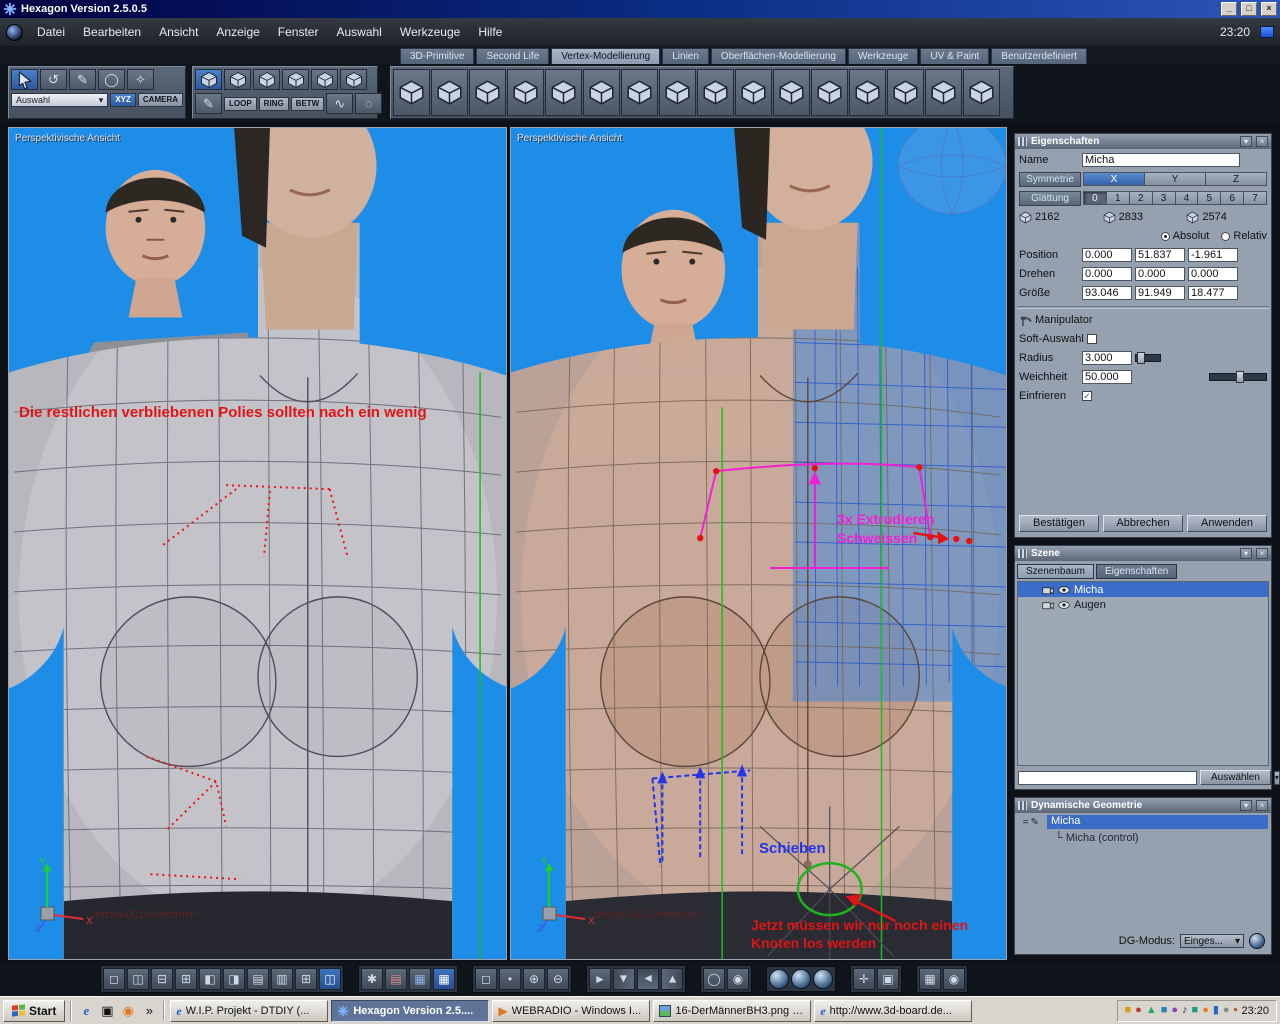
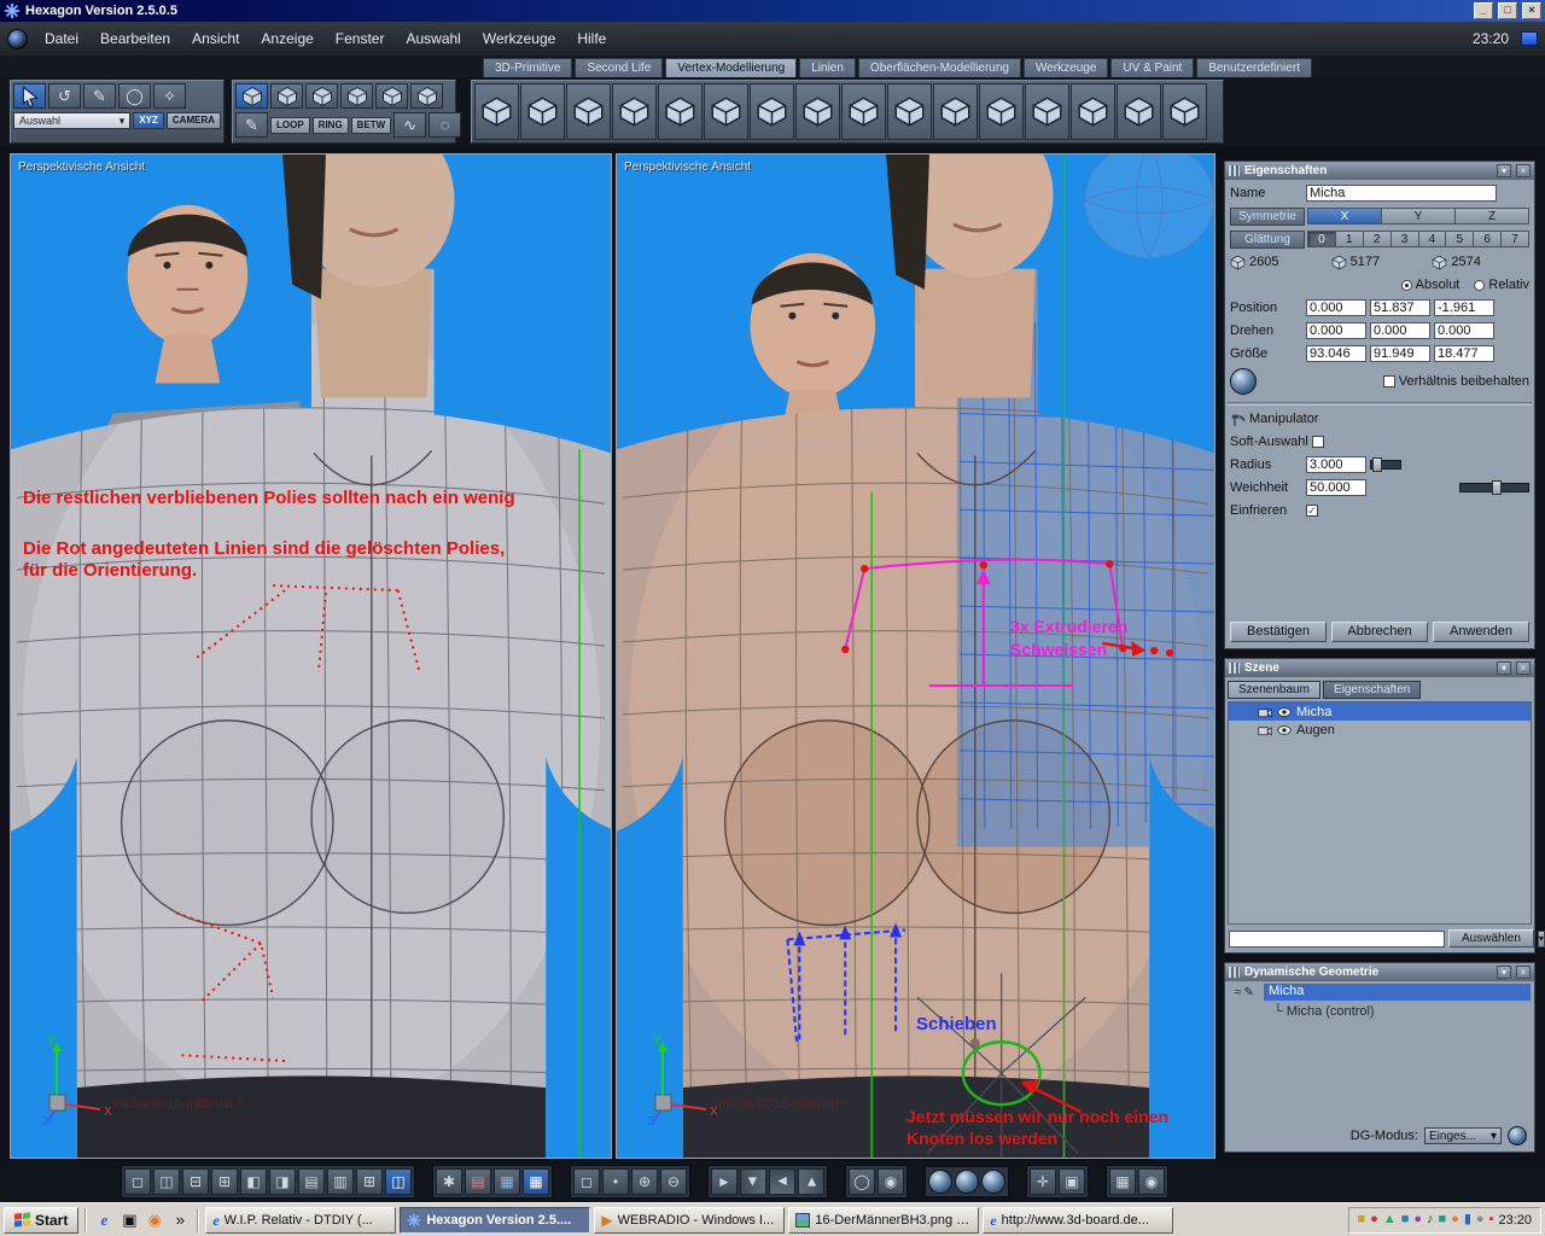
  Hexagon Version 2.5.0.5
  _
  □
  ×
  Datei
  Bearbeiten
  Ansicht
  Anzeige
  Fenster
  Auswahl
  Werkzeuge
  Hilfe
  23:20
  3D-Primitive
  Second Life
  Vertex-Modellierung
  Linien
  Oberflächen-Modellierung
  Werkzeuge
  UV & Paint
  Benutzerdefiniert
  ↺
  ✎
  ◯
  ✧
  Auswahl
  ▾
  XYZ
  CAMERA
  ✎
  LOOP
  RING
  BETW
  ∿
  ◌
  Perspektivische Ansicht
  Die restlichen verbliebenen Polies sollten nach ein wenig
+ Die Rot angedeuteten Linien sind die gelöschten Polies,
+ für die Orientierung.
  Y
  X
  Z
  micha-0016-mitbrust *
  Perspektivische Ansicht
  3x Extrudieren
  Schweissen
  Schieben
  Jetzt müssen wir nur noch einen
  Knoten los werden
  Y
  X
  Z
  micha-0016-mitbrust *
  Eigenschaften
  ▾
  ×
  Name
  Micha
  Symmetrie
  X
  Y
  Z
  Glättung
  0
  1
  2
  3
  4
  5
  6
  7
- 2162
+ 2605
- 2833
+ 5177
  2574
  Absolut
  Relativ
  Position
  0.000
  51.837
  -1.961
  Drehen
  0.000
  0.000
  0.000
  Größe
  93.046
  91.949
  18.477
+ Verhältnis beibehalten
  Manipulator
  Soft-Auswahl
  Radius
  3.000
  Weichheit
  50.000
  Einfrieren
  ✓
  Bestätigen
  Abbrechen
  Anwenden
  Szene
  ▾
  ×
  Szenenbaum
  Eigenschaften
  Micha
  Augen
  Auswählen
  ▾
  Dynamische Geometrie
  ▾
  ×
  ≈
  ✎
  Micha
  └
  Micha (control)
  DG-Modus:
  Einges...
  ▾
  ◻
  ◫
  ⊟
  ⊞
  ◧
  ◨
  ▤
  ▥
  ⊞
  ◫
  ✱
  ▤
  ▦
  ▦
  ◻
  •
  ⊕
  ⊖
  ►
  ◯
  ◉
  ✛
  ▣
  ▦
  ◉
  Start
  e
  ▣
  ◉
  »
  e
- W.I.P. Projekt - DTDIY (...
+ W.I.P. Relativ - DTDIY (...
  Hexagon Version 2.5....
  ▶
  WEBRADIO - Windows I...
  16-DerMännerBH3.png - ..
  e
  http://www.3d-board.de...
  ■
  ●
  ▲
  ■
  ●
  ♪
  ■
  ●
  ▮
  ●
  ▪
  23:20
